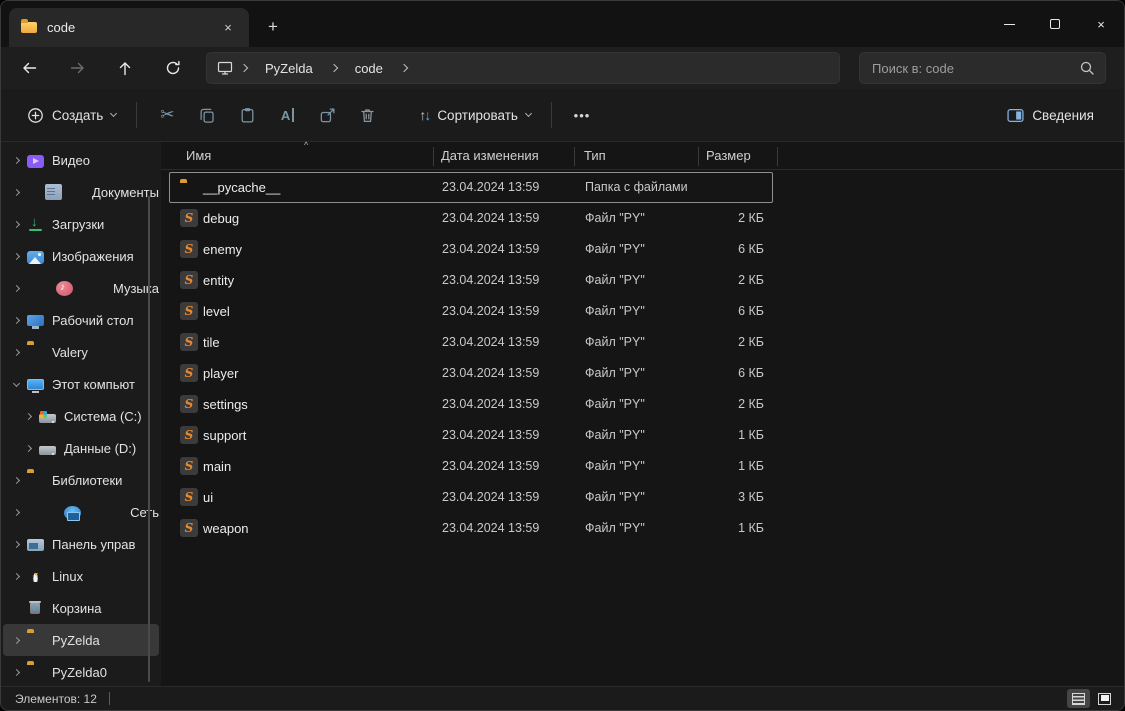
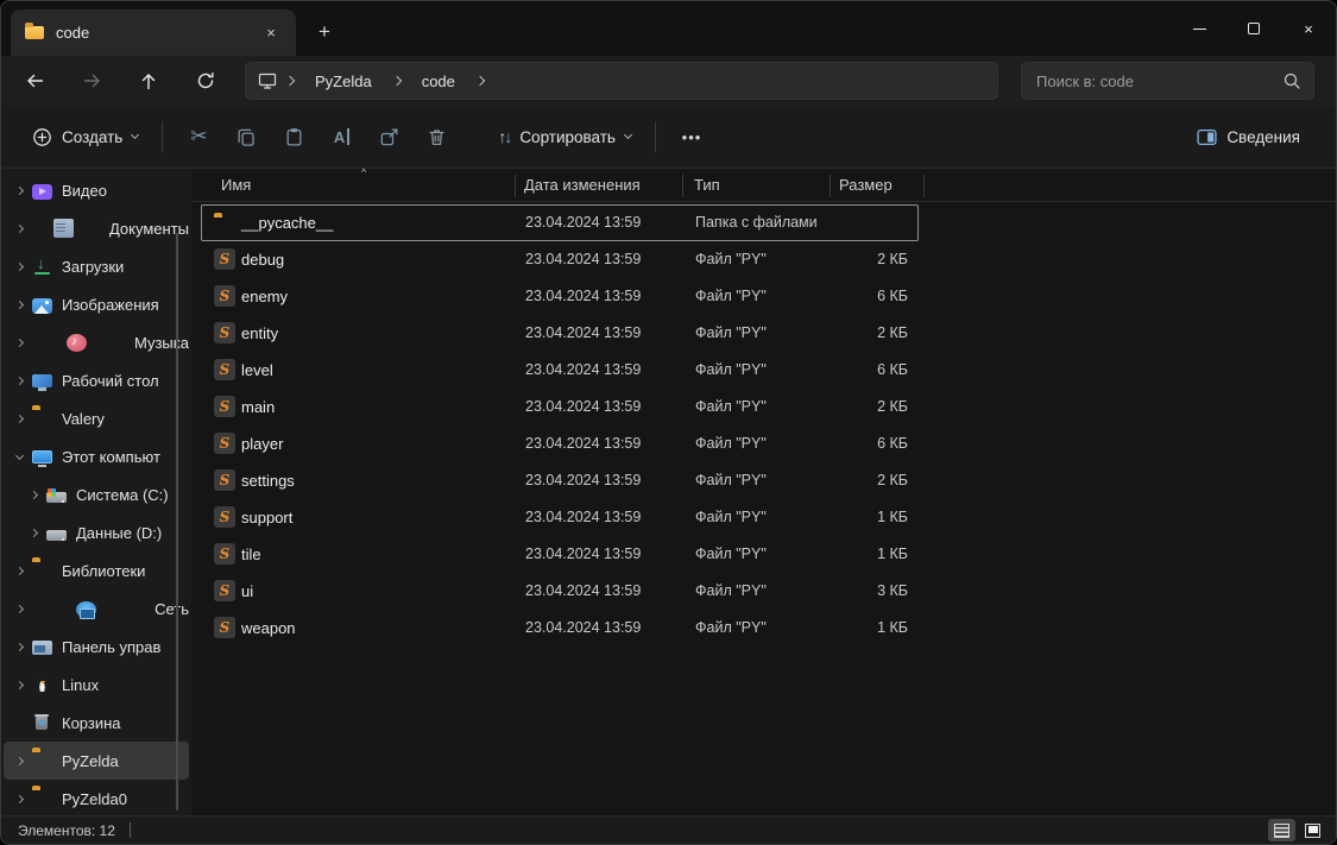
  code
  ×
  +
  ×
  PyZelda
  code
  Поиск в: code
  Создать
  ✂
  A
  ↑↓
  Сортировать
  •••
  Сведения
  Видео
  Документы
  Загрузки
  Изображения
  Музыа
  Рабочий стол
  Valery
  Этот компьют
  Система (C:)
  Данные (D:)
  Библиотеки
  Сеь
  Панель управ
  Linux
  Корзина
  PyZelda
  PyZelda0
  ^
  Имя
  Дата изменения
  Тип
  Размер
  __pycache__
  23.04.2024 13:59
  Папка с файлами
  S
  debug
  23.04.2024 13:59
  Файл "PY"
  2 КБ
  S
  enemy
  23.04.2024 13:59
  Файл "PY"
  6 КБ
  S
  entity
  23.04.2024 13:59
  Файл "PY"
  2 КБ
  S
  level
  23.04.2024 13:59
  Файл "PY"
  6 КБ
  S
- tile
+ main
  23.04.2024 13:59
  Файл "PY"
  2 КБ
  S
  player
  23.04.2024 13:59
  Файл "PY"
  6 КБ
  S
  settings
  23.04.2024 13:59
  Файл "PY"
  2 КБ
  S
  support
  23.04.2024 13:59
  Файл "PY"
  1 КБ
  S
- main
+ tile
  23.04.2024 13:59
  Файл "PY"
  1 КБ
  S
  ui
  23.04.2024 13:59
  Файл "PY"
  3 КБ
  S
  weapon
  23.04.2024 13:59
  Файл "PY"
  1 КБ
  Элементов: 12
